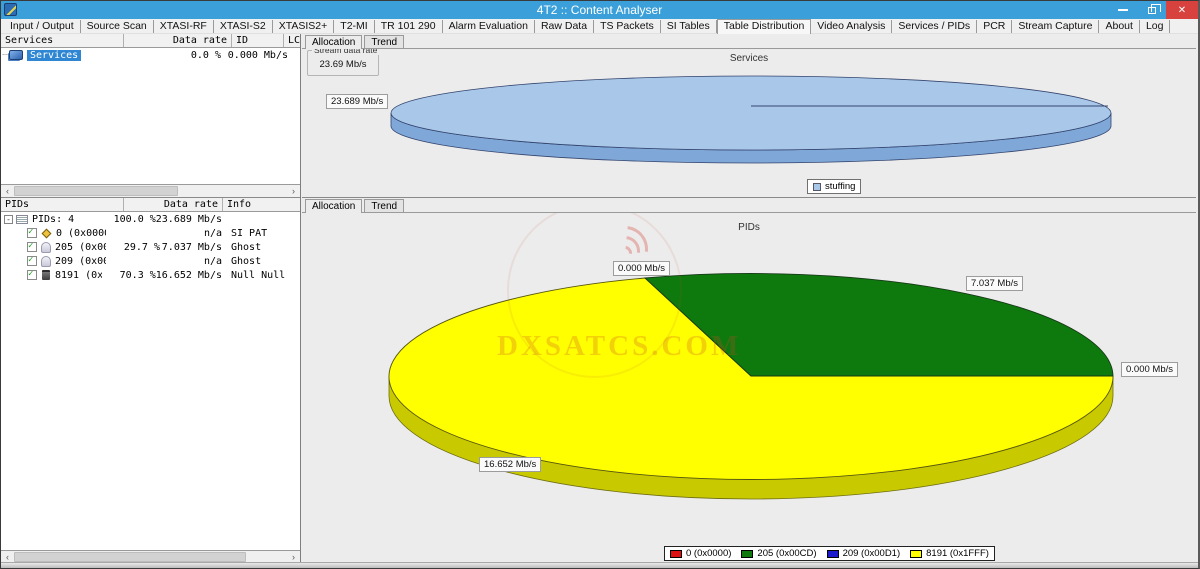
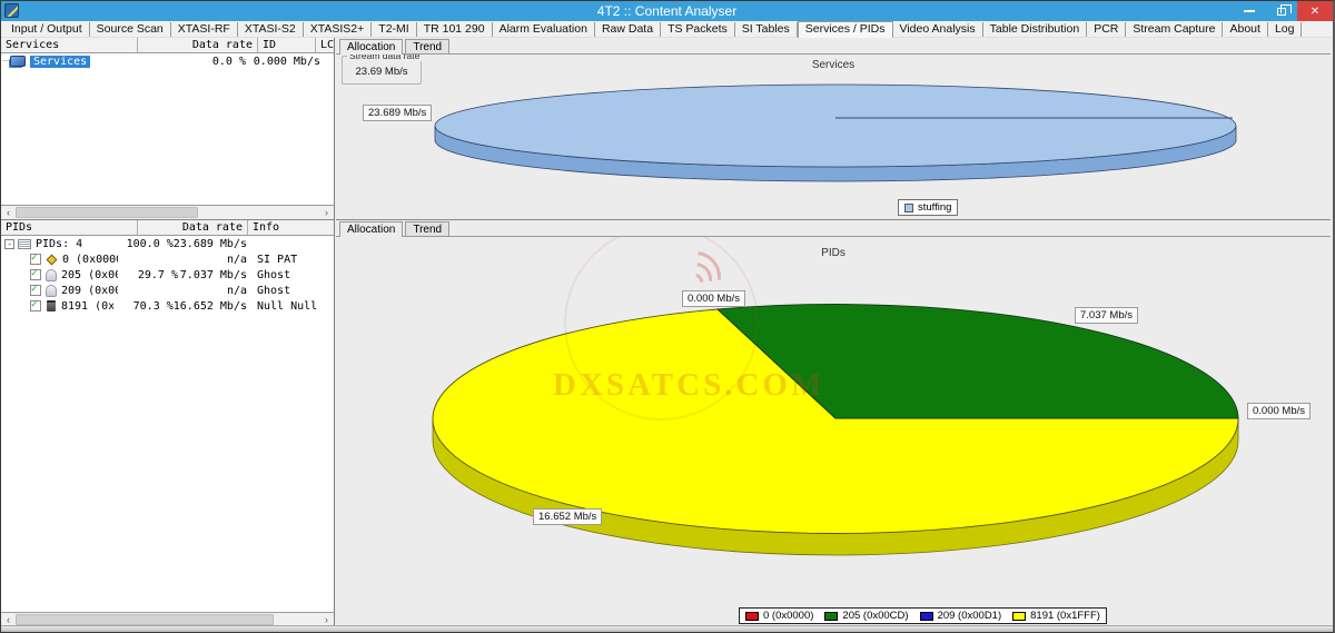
  4T2 :: Content Analyser
  ✕
  Input / Output
  Source Scan
  XTASI-RF
  XTASI-S2
  XTASIS2+
  T2-MI
  TR 101 290
  Alarm Evaluation
  Raw Data
  TS Packets
  SI Tables
- Table Distribution
+ Services / PIDs
  Video Analysis
- Services / PIDs
+ Table Distribution
  PCR
  Stream Capture
  About
  Log
  Services
  Data rate
  ID
  LC
  ┄
  Services
  0.0 %
  0.000 Mb/s
  ‹
  ›
  PIDs
  Data rate
  Info
  -
  PIDs: 4
  100.0 %
  23.689 Mb/s
  0 (0x000
  n/a
  SI PAT
  29.7 %
  7.037 Mb/s
  Ghost
  n/a
  Ghost
  70.3 %
  16.652 Mb/s
  Null Null
  ‹
  ›
  Allocation
  Trend
  Stream data rate
  23.69 Mb/s
  Services
  23.689 Mb/s
  stuffing
  Allocation
  Trend
  PIDs
  DXSATCS.COM
  0.000 Mb/s
  7.037 Mb/s
  0.000 Mb/s
  16.652 Mb/s
  0 (0x0000)
  205 (0x00CD)
  209 (0x00D1)
  8191 (0x1FFF)
